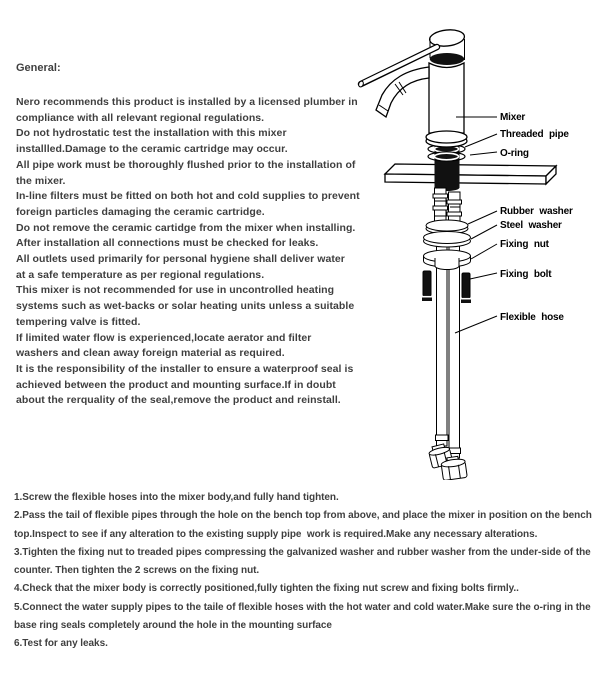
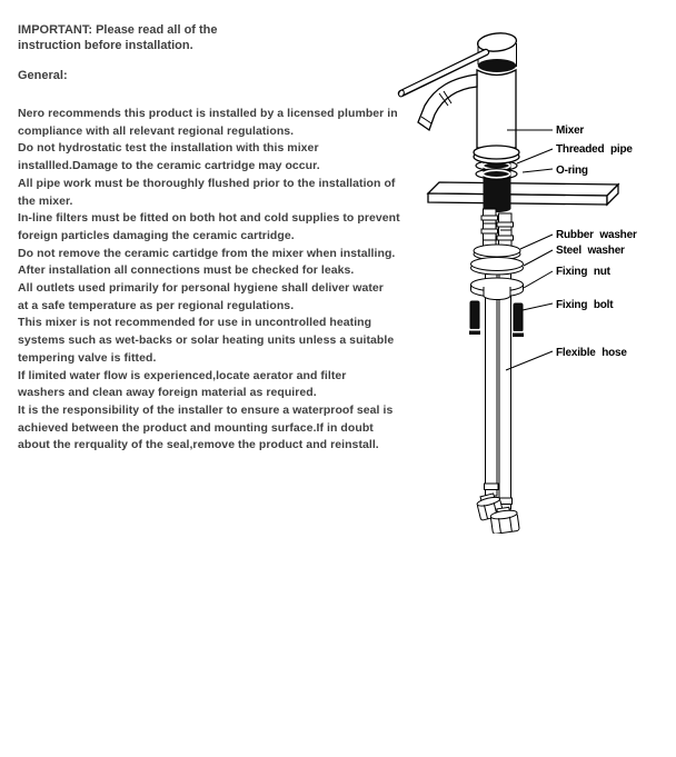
+ IMPORTANT: Please read all of the
+ instruction before installation.
  General:
  Nero recommends this product is installed by a licensed plumber in
  compliance with all relevant regional regulations.
  Do not hydrostatic test the installation with this mixer
  installled.Damage to the ceramic cartridge may occur.
  All pipe work must be thoroughly flushed prior to the installation of
  the mixer.
  In-line filters must be fitted on both hot and cold supplies to prevent
  foreign particles damaging the ceramic cartridge.
  Do not remove the ceramic cartidge from the mixer when installing.
  After installation all connections must be checked for leaks.
  All outlets used primarily for personal hygiene shall deliver water
  at a safe temperature as per regional regulations.
  This mixer is not recommended for use in uncontrolled heating
  systems such as wet-backs or solar heating units unless a suitable
  tempering valve is fitted.
  If limited water flow is experienced,locate aerator and filter
  washers and clean away foreign material as required.
  It is the responsibility of the installer to ensure a waterproof seal is
  achieved between the product and mounting surface.If in doubt
  about the rerquality of the seal,remove the product and reinstall.
- 1.Screw the flexible hoses into the mixer body,and fully hand tighten.
- 2.Pass the tail of flexible pipes through the hole on the bench top from above, and place the mixer in position on the bench
- top.Inspect to see if any alteration to the existing supply pipe work is required.Make any necessary alterations.
- 3.Tighten the fixing nut to treaded pipes compressing the galvanized washer and rubber washer from the under-side of the
- counter. Then tighten the 2 screws on the fixing nut.
- 4.Check that the mixer body is correctly positioned,fully tighten the fixing nut screw and fixing bolts firmly..
- 5.Connect the water supply pipes to the taile of flexible hoses with the hot water and cold water.Make sure the o-ring in the
- base ring seals completely around the hole in the mounting surface
- 6.Test for any leaks.
  Mixer
  Threaded pipe
  O-ring
  Rubber washer
  Steel washer
  Fixing nut
  Fixing bolt
  Flexible hose
